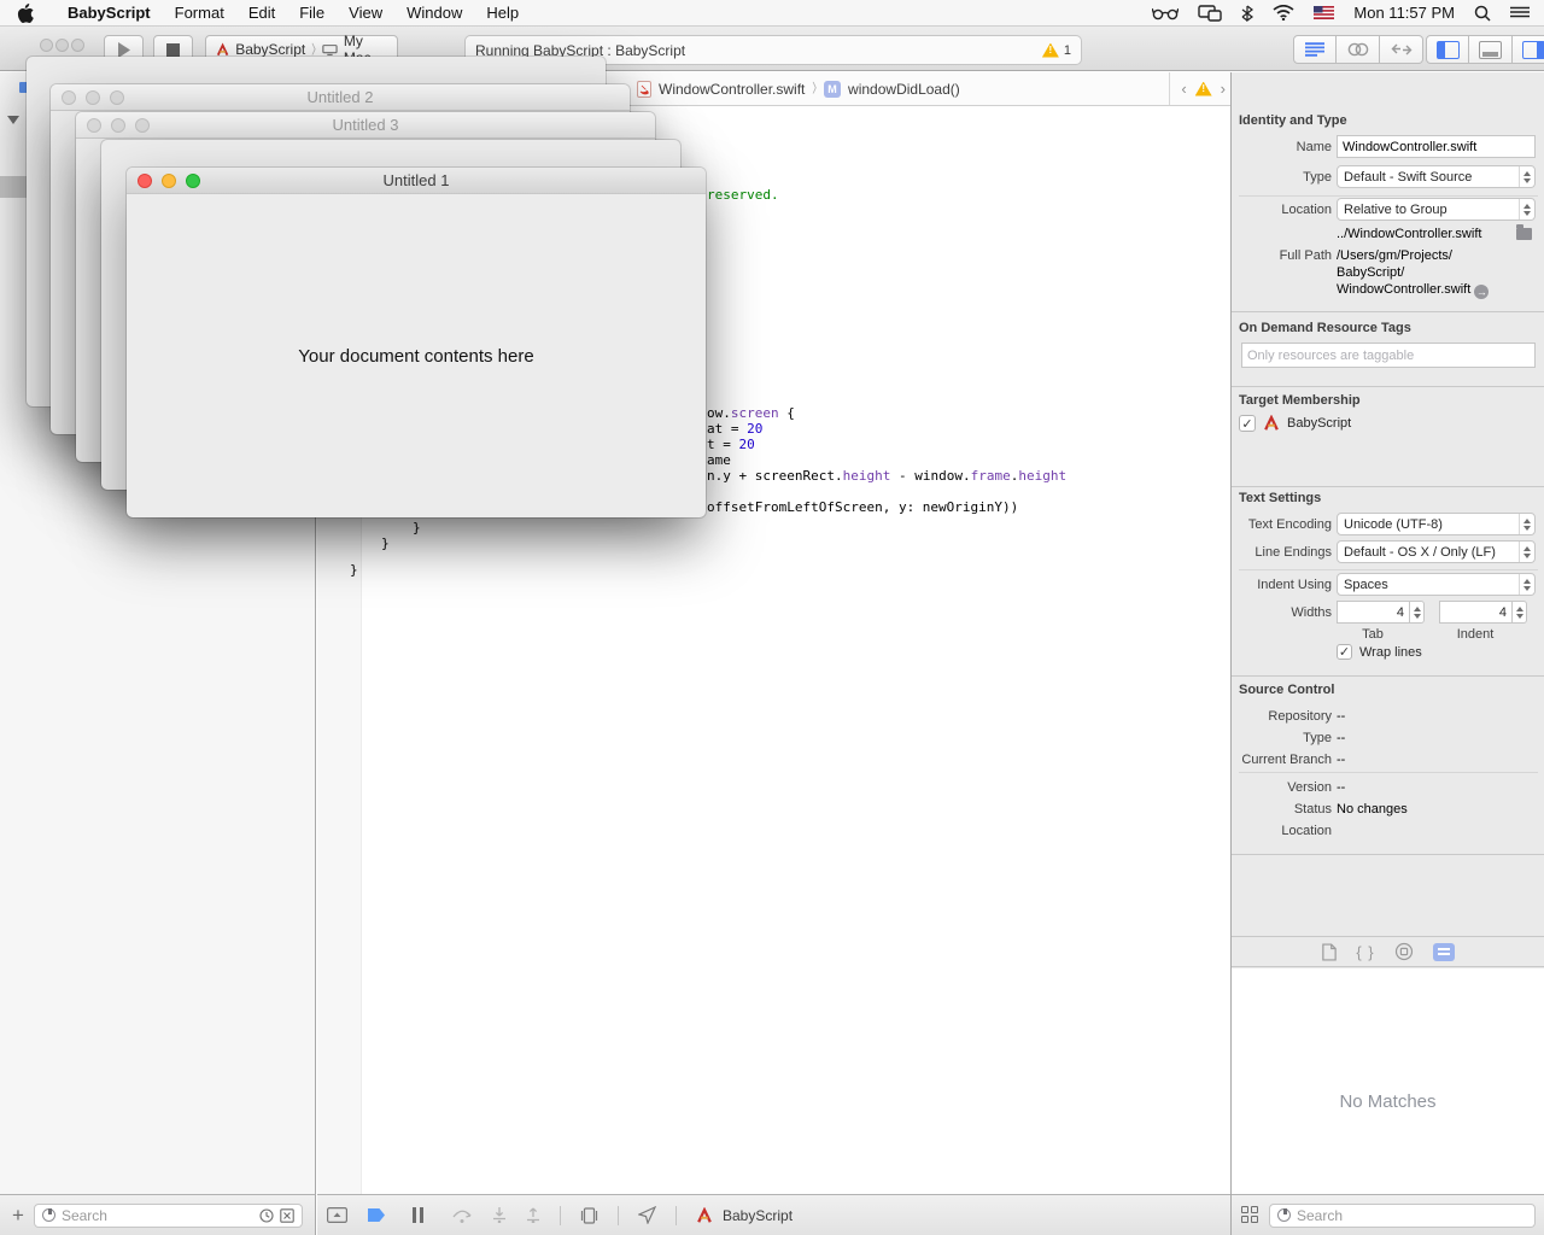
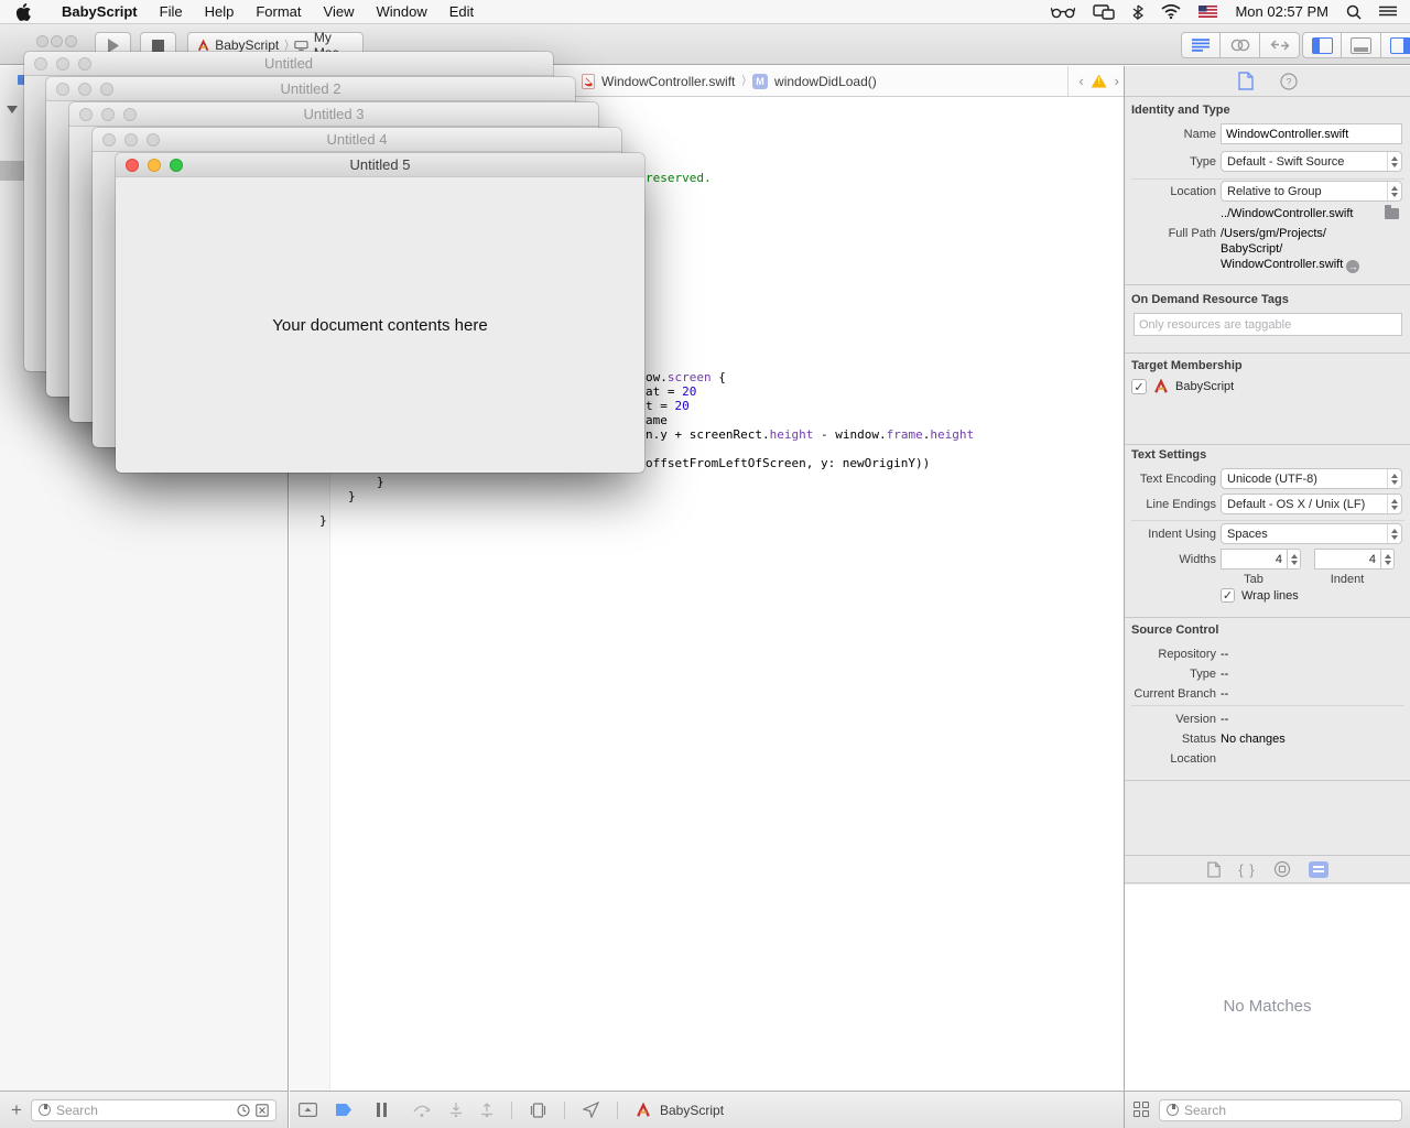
  BabyScript
- Format
+ File
- Edit
+ Help
- File
+ Format
  View
  Window
- Help
+ Edit
- Mon 11:57 PM
+ Mon 02:57 PM
  BabyScript
  〉
- Running BabyScript : BabyScript
- 1
  WindowController.swift
  〉
  M
  windowDidLoad()
  ‹
  ›
  +
  Search
  reserved.
  ow.screen {
  at = 20
  t = 20
  ame
  n.y + screenRect.height - window.frame.height
  offsetFromLeftOfScreen, y: newOriginY))
  }
  }
  }
  BabyScript
+ ?
  Identity and Type
  Name
  WindowController.swift
  Type
  Default - Swift Source
  Location
  Relative to Group
  ../WindowController.swift
  Full Path
  /Users/gm/Projects/
  BabyScript/
  WindowController.swift →
  On Demand Resource Tags
  Only resources are taggable
  Target Membership
  ✓
  BabyScript
  Text Settings
  Text Encoding
  Unicode (UTF-8)
  Line Endings
- Default - OS X / Only (LF)
+ Default - OS X / Unix (LF)
  Indent Using
  Spaces
  Widths
  4
  4
  Tab
  Indent
  ✓
  Wrap lines
  Source Control
  Repository
  --
  Type
  --
  Current Branch
  --
  Version
  --
  Status
  No changes
  Location
  { }
  No Matches
  Search
+ Untitled
  Untitled 2
  Untitled 3
+ Untitled 4
- Untitled 1
+ Untitled 5
  Your document contents here
